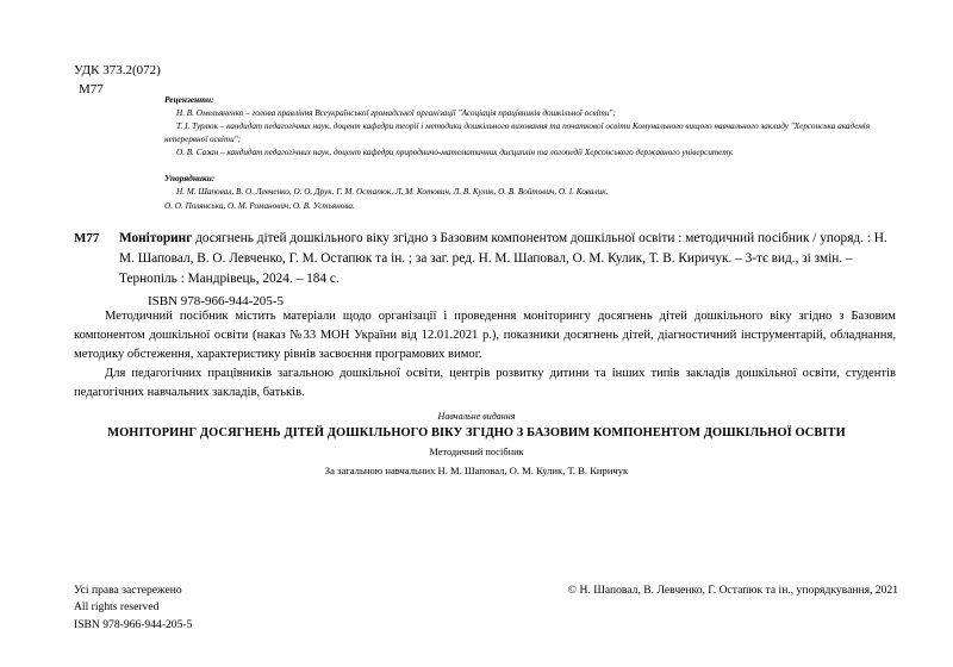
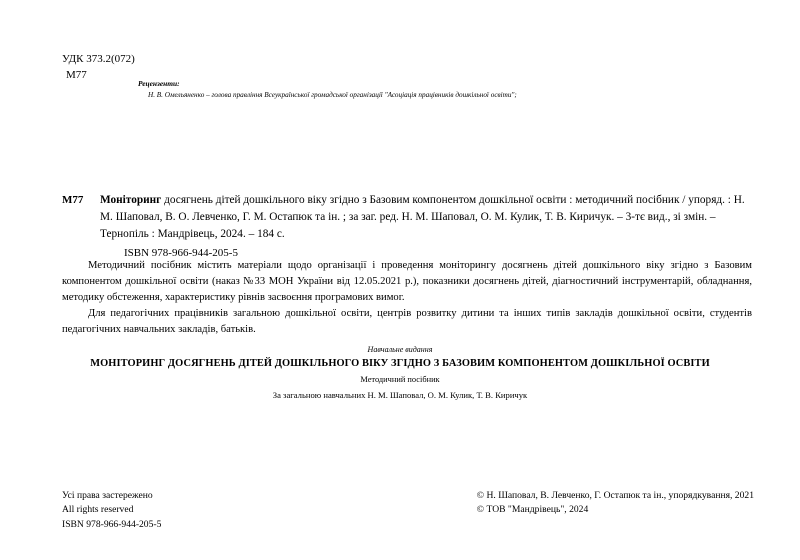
  УДК 373.2(072)
  М77
  Рецензенти:
  Н. В. Омельяненко – голова правління Всеукраїнської громадської організації "Асоціація працівників дошкільної освіти";
- Т. І. Турлюк – кандидат педагогічних наук, доцент кафедри теорії і методики дошкільного виховання та початкової освіти Комунального вищого навчального закладу "Херсонська академія неперервної освіти";
- О. В. Сазан – кандидат педагогічних наук, доцент кафедри природничо-математичних дисциплін та логопедії Херсонського державного університету.
- Упорядники:
- Н. М. Шаповал, В. О. Левченко, О. О. Друк, Г. М. Остапюк, Л. М. Котович, Л. В. Кулик, О. В. Войтович, О. І. Ковалик,
- О. О. Полянська, О. М. Романович, О. В. Устьянова.
  М77
  Моніторинг досягнень дітей дошкільного віку згідно з Базовим компонентом дошкільної освіти : методичний посібник / упоряд. : Н. М. Шаповал, В. О. Левченко, Г. М. Остапюк та ін. ; за заг. ред. Н. М. Шаповал, О. М. Кулик, Т. В. Киричук. – 3-тє вид., зі змін. – Тернопіль : Мандрівець, 2024. – 184 с.
  ISBN 978-966-944-205-5
- Методичний посібник містить матеріали щодо організації і проведення моніторингу досягнень дітей дошкільного віку згідно з Базовим компонентом дошкільної освіти (наказ №33 МОН України від 12.01.2021 р.), показники досягнень дітей, діагностичний інструментарій, обладнання, методику обстеження, характеристику рівнів засвоєння програмових вимог.
+ Методичний посібник містить матеріали щодо організації і проведення моніторингу досягнень дітей дошкільного віку згідно з Базовим компонентом дошкільної освіти (наказ №33 МОН України від 12.05.2021 р.), показники досягнень дітей, діагностичний інструментарій, обладнання, методику обстеження, характеристику рівнів засвоєння програмових вимог.
  Для педагогічних працівників загальною дошкільної освіти, центрів розвитку дитини та інших типів закладів дошкільної освіти, студентів педагогічних навчальних закладів, батьків.
  Навчальне видання
  МОНІТОРИНГ ДОСЯГНЕНЬ ДІТЕЙ ДОШКІЛЬНОГО ВІКУ ЗГІДНО З БАЗОВИМ КОМПОНЕНТОМ ДОШКІЛЬНОЇ ОСВІТИ
  Методичний посібник
  За загальною навчальних Н. М. Шаповал, О. М. Кулик, Т. В. Киричук
  Усі права застережено
  All rights reserved
  ISBN 978-966-944-205-5
  © Н. Шаповал, В. Левченко, Г. Остапюк та ін., упорядкування, 2021
+ © ТОВ "Мандрівець", 2024
